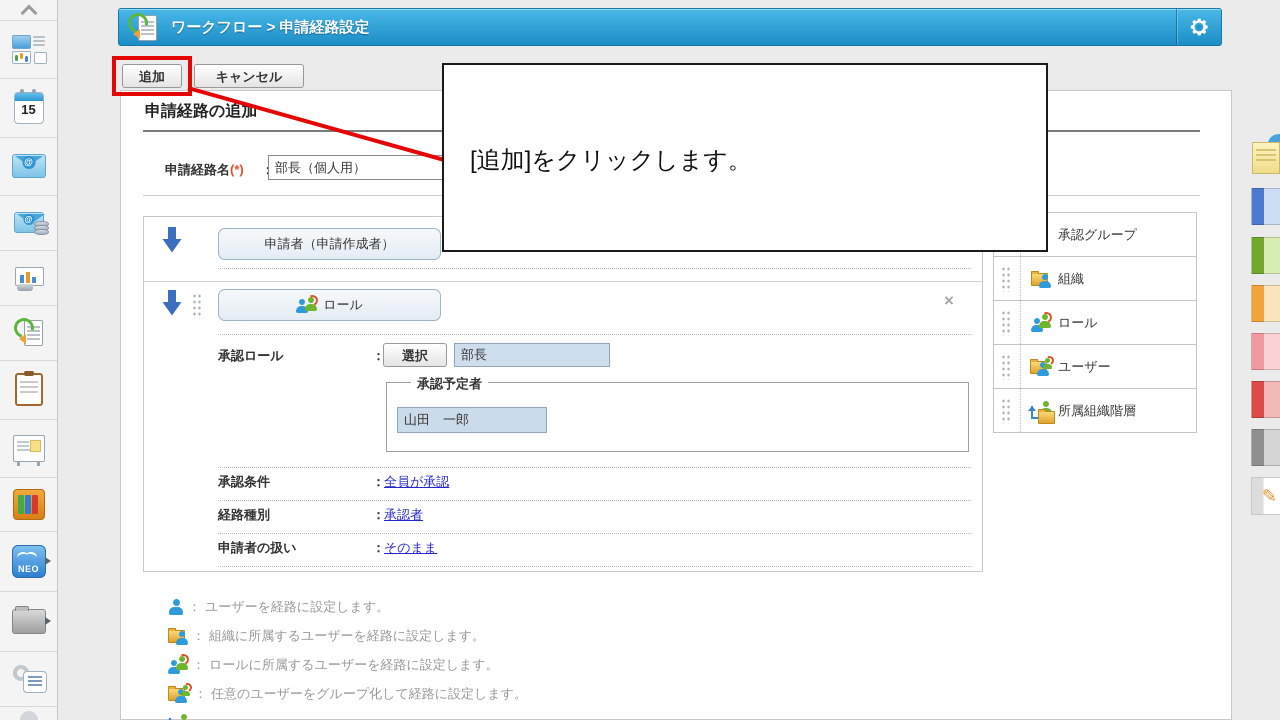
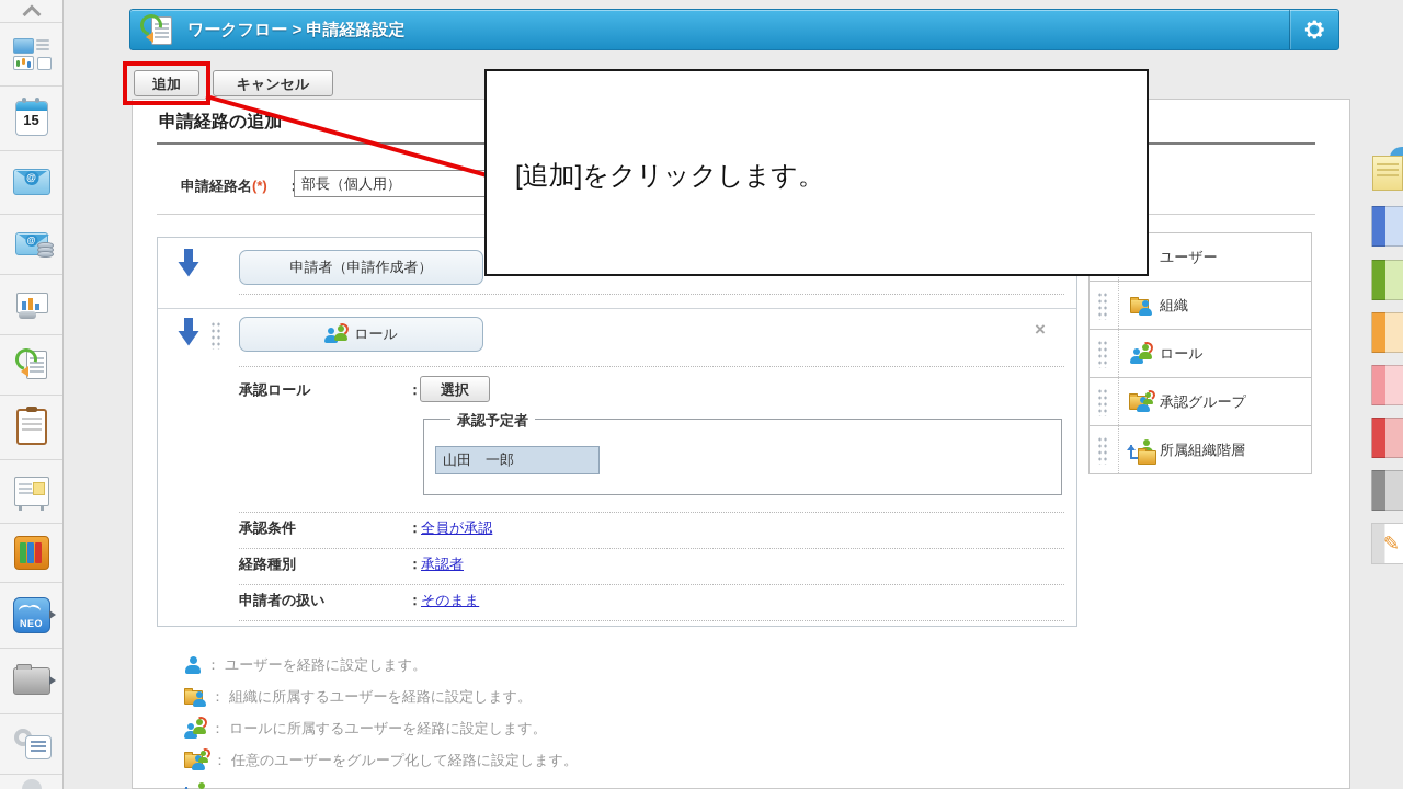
  15
  @
  @
  NEO
  ワークフロー > 申請経路設定
  追加
  キャンセル
  申請経路の追加
  申請経路名(*)
  部長（個人用）
  申請者（申請作成者）
  ロール
  ×
  承認ロール
  ：
  選択
- 部長
  承認予定者
  山田 一郎
  承認条件
  ：
  全員が承認
  経路種別
  ：
  承認者
  申請者の扱い
  ：
  そのまま
  ：
  ユーザーを経路に設定します。
  ：
  組織に所属するユーザーを経路に設定します。
  ：
  ロールに所属するユーザーを経路に設定します。
  ：
  任意のユーザーをグループ化して経路に設定します。
- 承認グループ
+ ユーザー
  組織
  ロール
- ユーザー
+ 承認グループ
  所属組織階層
  [追加]をクリックします。
  ✎
